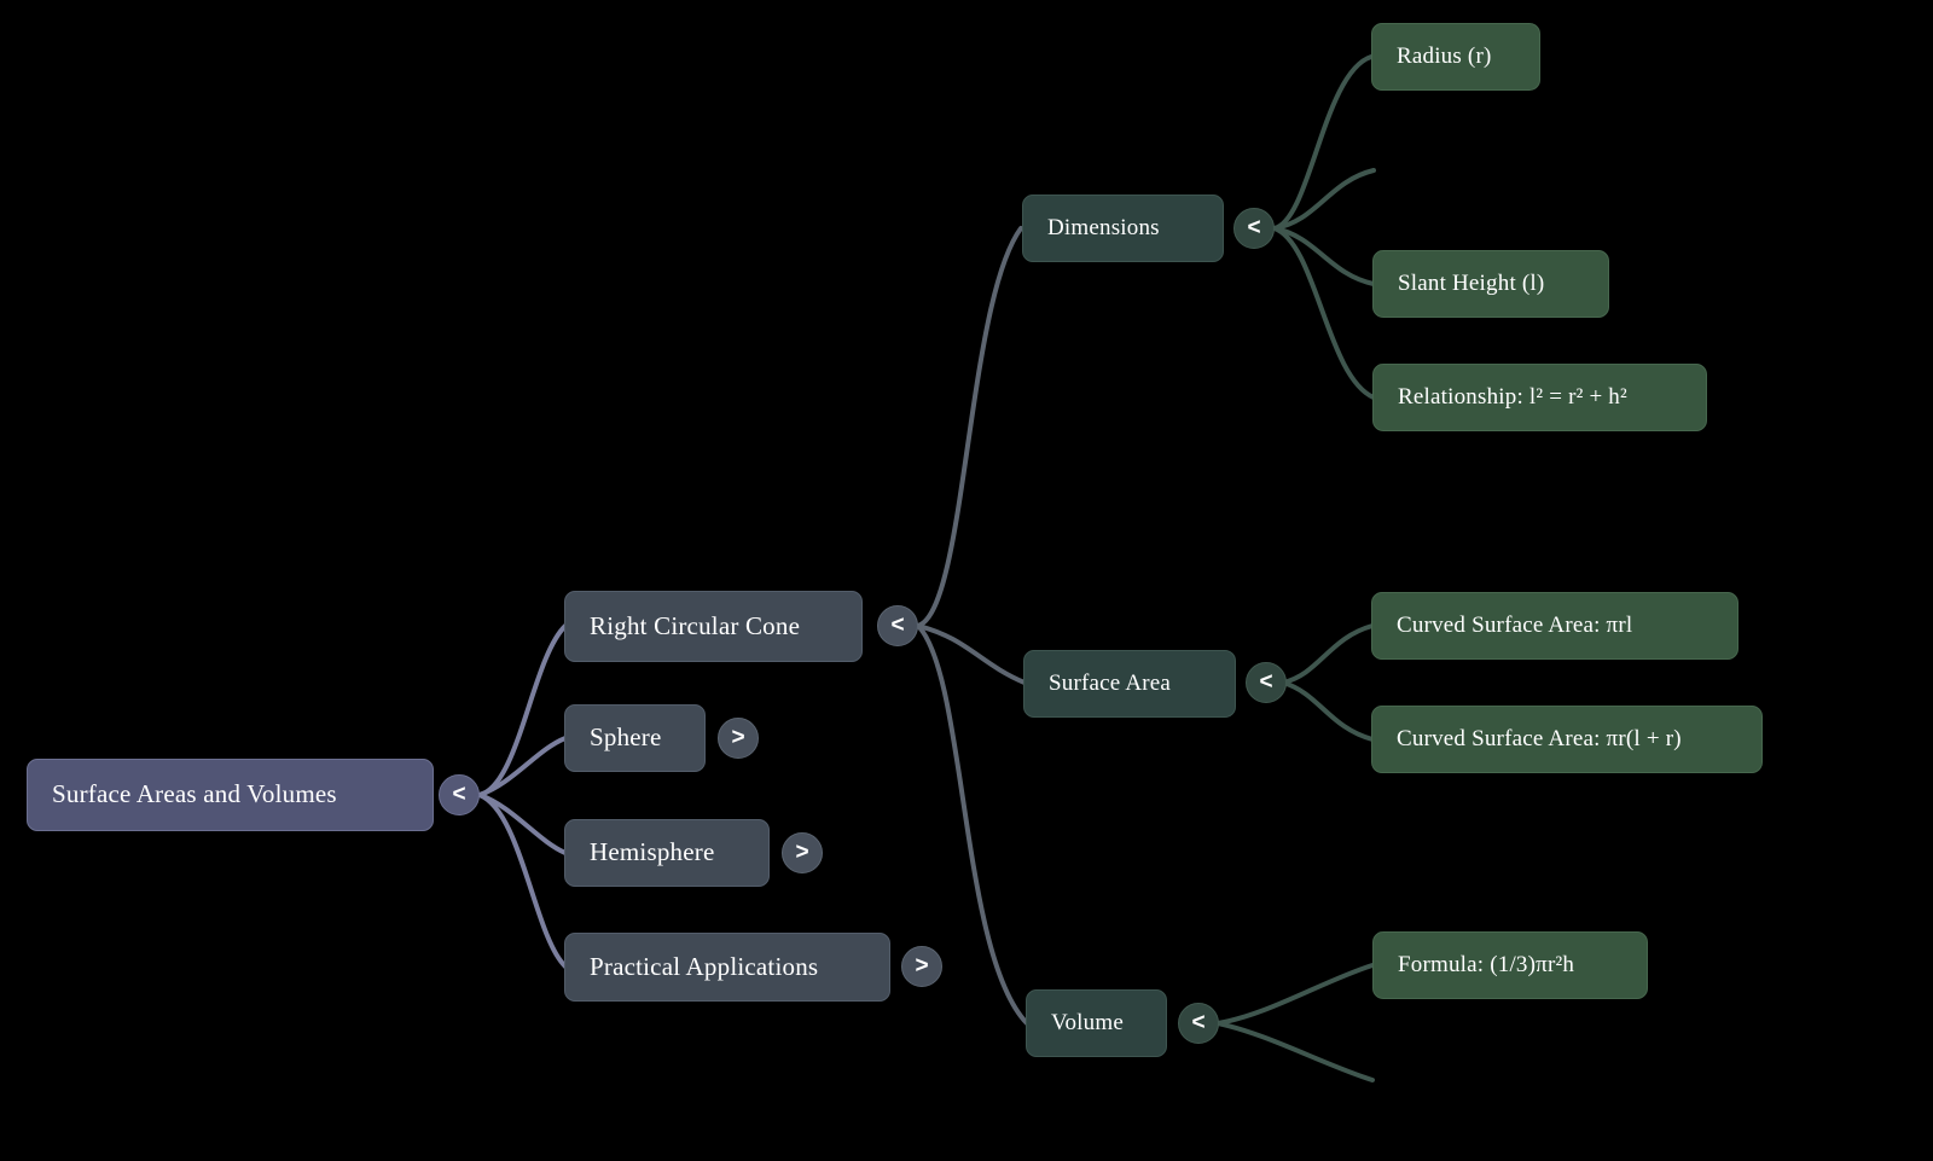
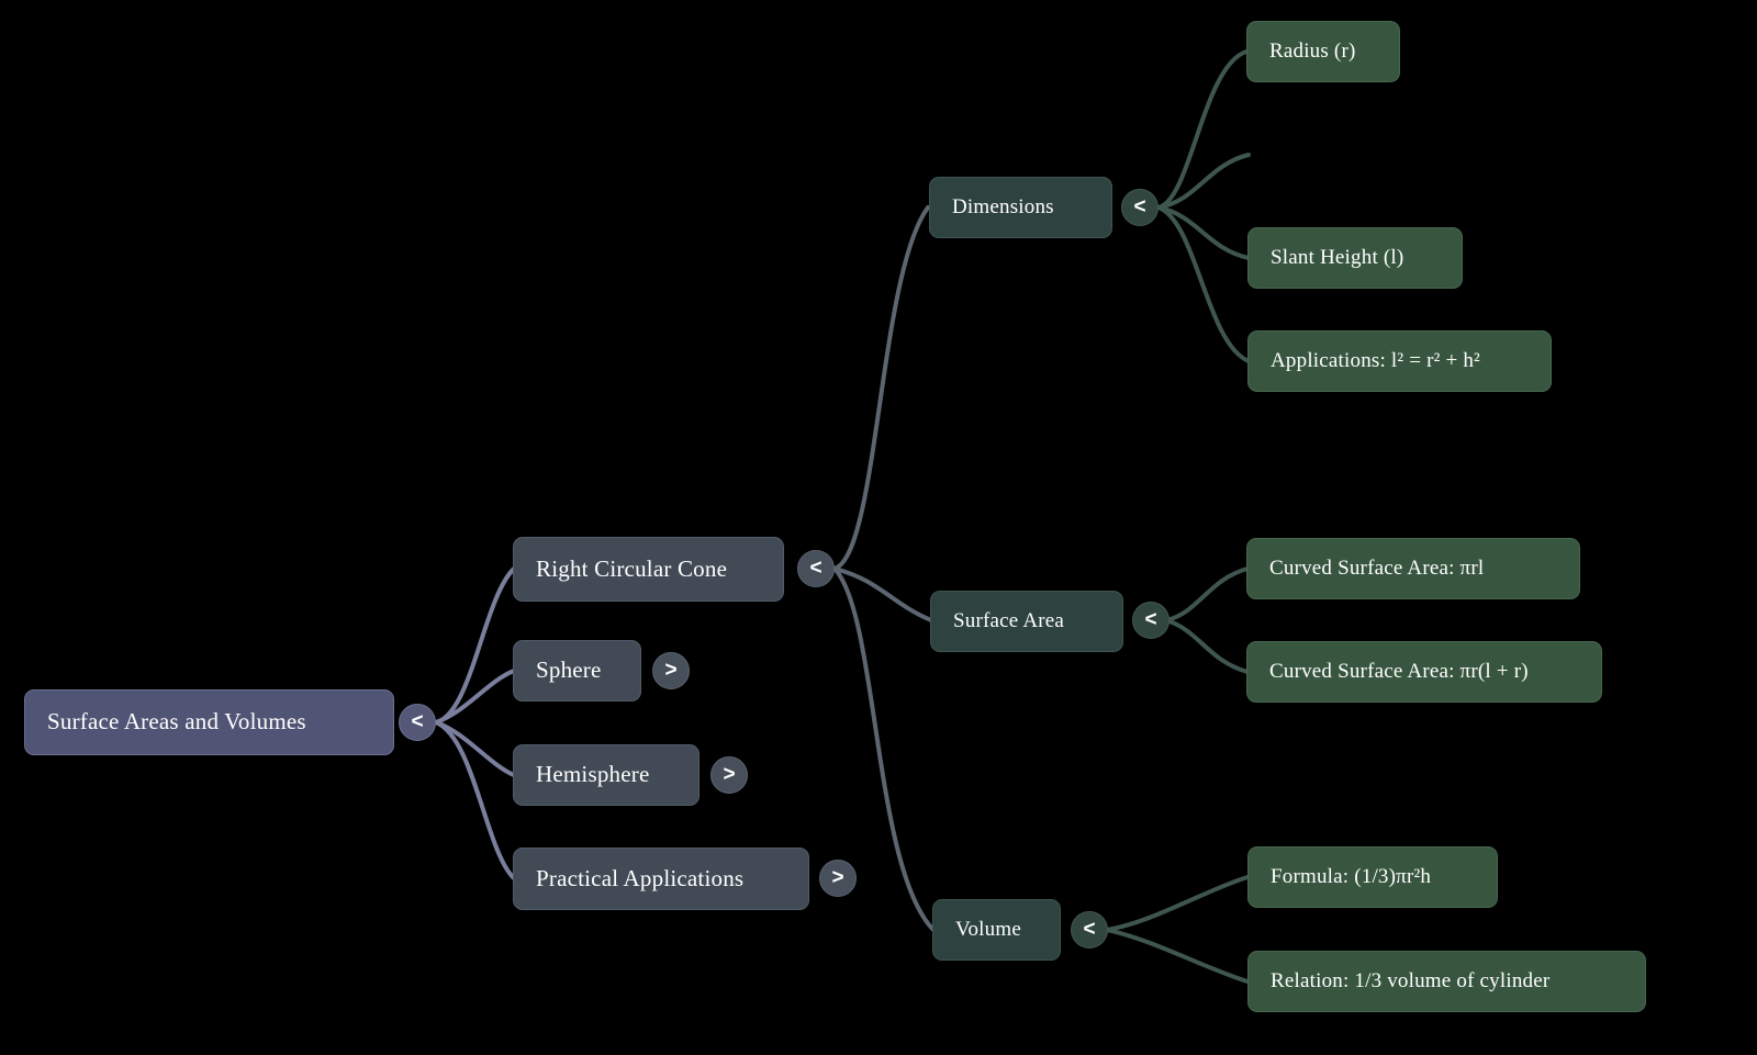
  Surface Areas and Volumes
  <
  Right Circular Cone
  <
  Sphere
  >
  Hemisphere
  >
  Practical Applications
  >
  Dimensions
  <
  Surface Area
  <
  Volume
  <
  Radius (r)
  Slant Height (l)
- Relationship: l² = r² + h²
+ Applications: l² = r² + h²
  Curved Surface Area: πrl
  Curved Surface Area: πr(l + r)
  Formula: (1/3)πr²h
+ Relation: 1/3 volume of cylinder
